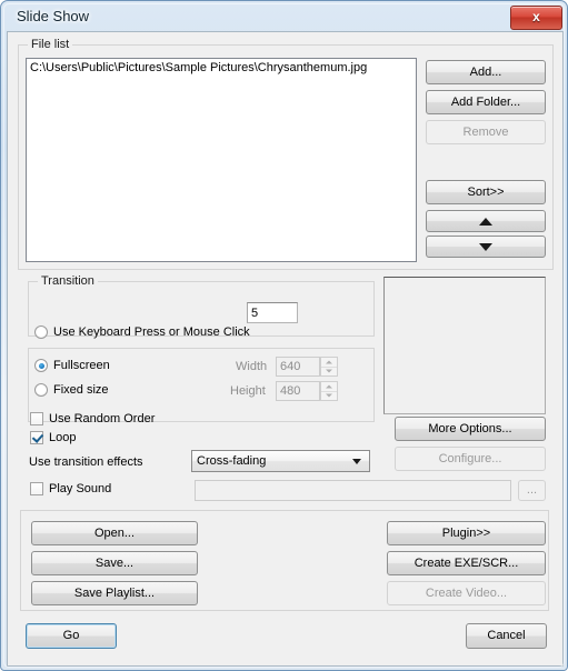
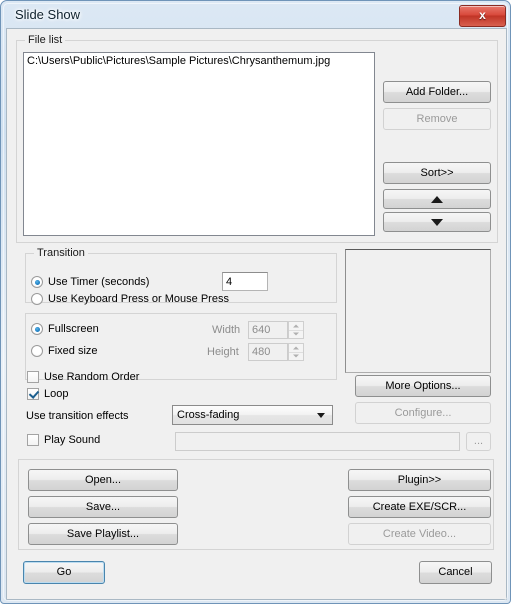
  Slide Show
  x
  File list
  C:\Users\Public\Pictures\Sample Pictures\Chrysanthemum.jpg
- Add...
  Add Folder...
  Remove
  Sort>>
  Transition
+ Use Timer (seconds)
- Use Keyboard Press or Mouse Click
+ Use Keyboard Press or Mouse Press
- 5
+ 4
  Fullscreen
  Fixed size
  Width
  640
  Height
  480
  Use Random Order
  Loop
  Use transition effects
  Cross-fading
  Play Sound
  ...
  More Options...
  Configure...
  Open...
  Save...
  Save Playlist...
  Plugin>>
  Create EXE/SCR...
  Create Video...
  Go
  Cancel
